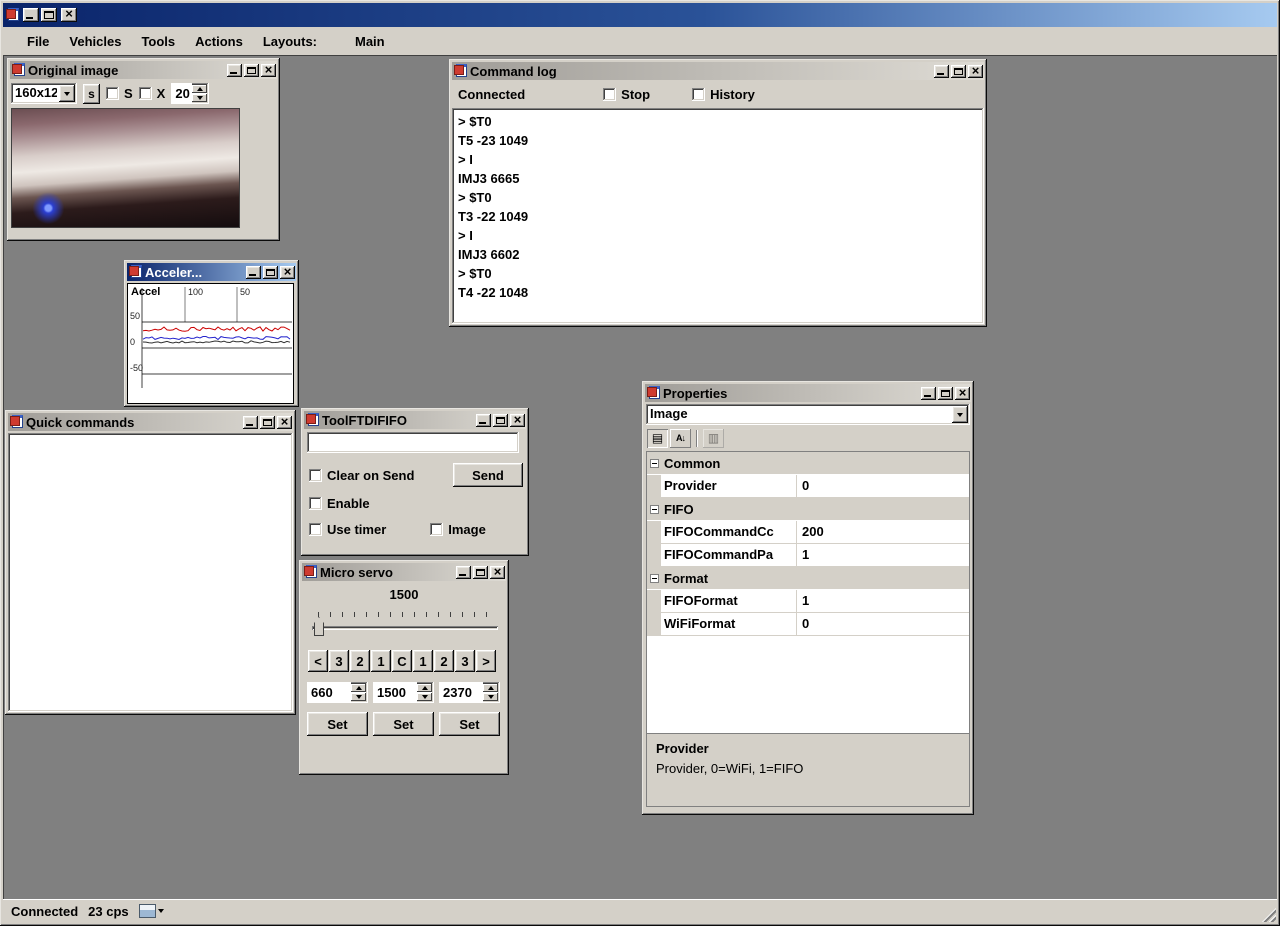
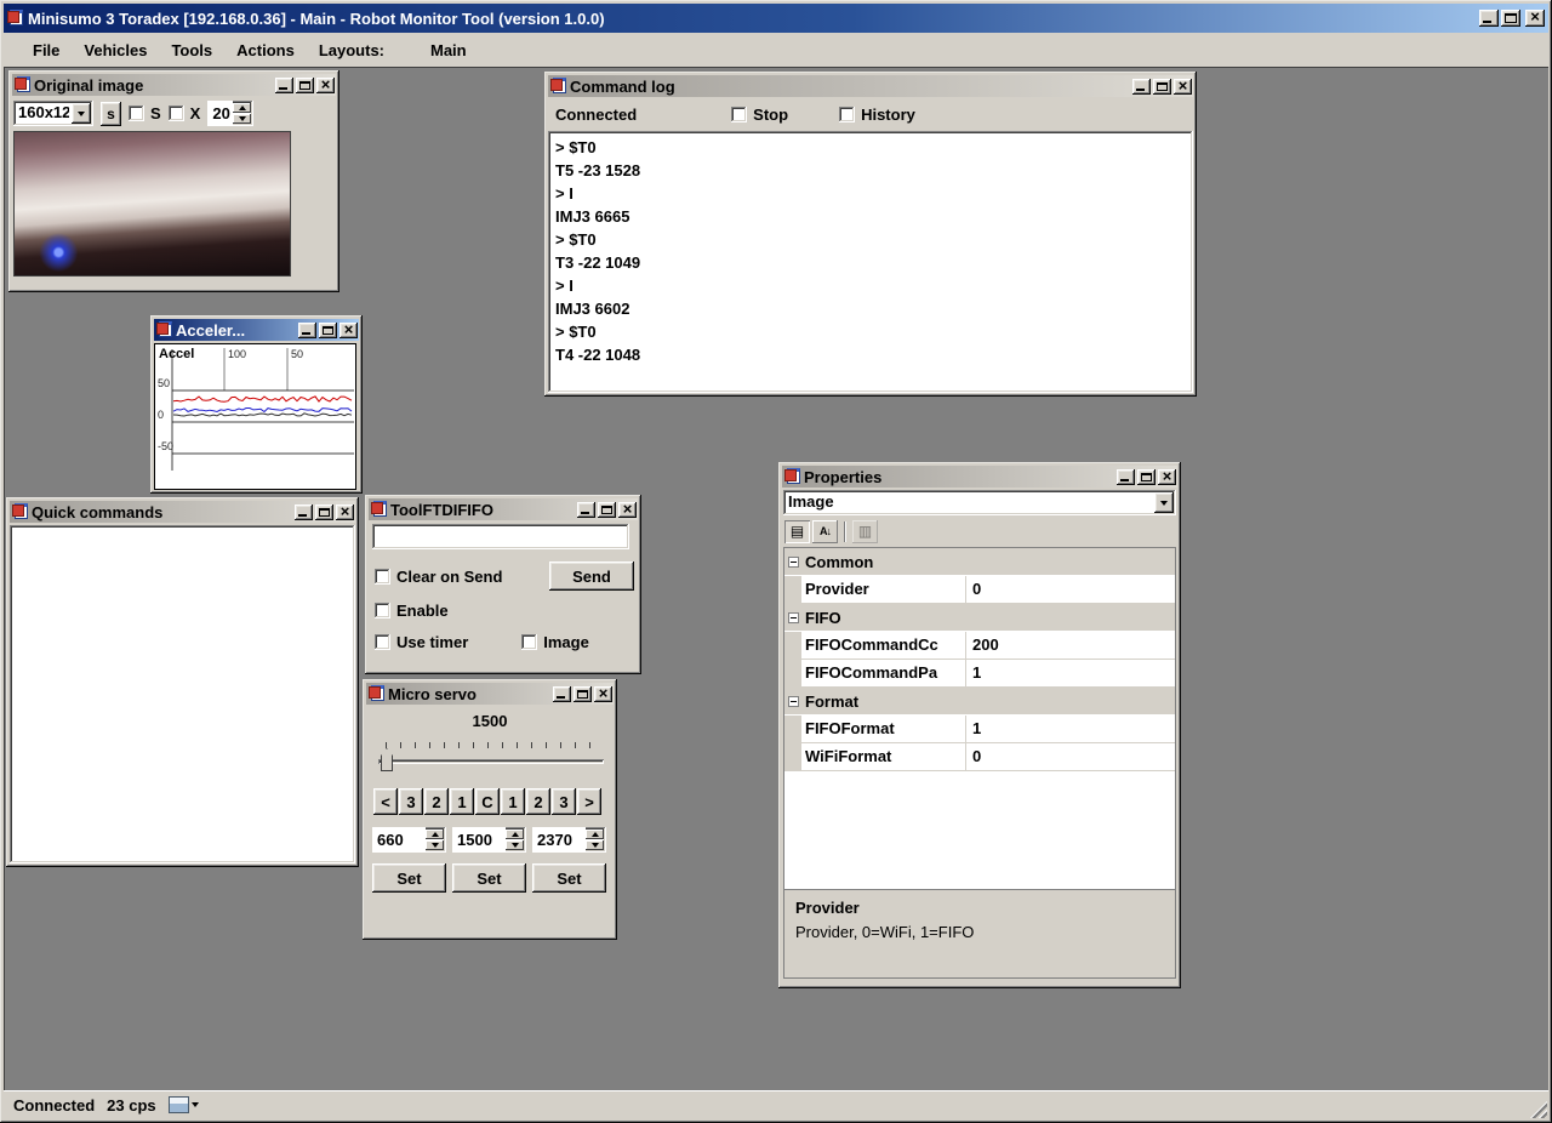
+ Minisumo 3 Toradex [192.168.0.36] - Main - Robot Monitor Tool (version 1.0.0)
  File
  Vehicles
  Tools
  Actions
  Layouts:
  Main
  Original image
  160x12
  s
  S
  X
  20
  Command log
  Connected
  Stop
  History
  > $T0
- T5 -23 1049
+ T5 -23 1528
  > I
  IMJ3 6665
  > $T0
  T3 -22 1049
  > I
  IMJ3 6602
  > $T0
  T4 -22 1048
  Acceler...
  Accel
  100
  50
  50
  0
  -50
  Quick commands
  ToolFTDIFIFO
  Clear on Send
  Send
  Enable
  Use timer
  Image
  Micro servo
  1500
  <
  3
  2
  1
  C
  1
  2
  3
  >
  660
  1500
  2370
  Set
  Set
  Set
  Properties
  Image
  Common
  Provider
  0
  FIFO
  FIFOCommandCc
  200
  FIFOCommandPa
  1
  Format
  FIFOFormat
  1
  WiFiFormat
  0
  Provider
  Provider, 0=WiFi, 1=FIFO
  Connected
  23 cps
